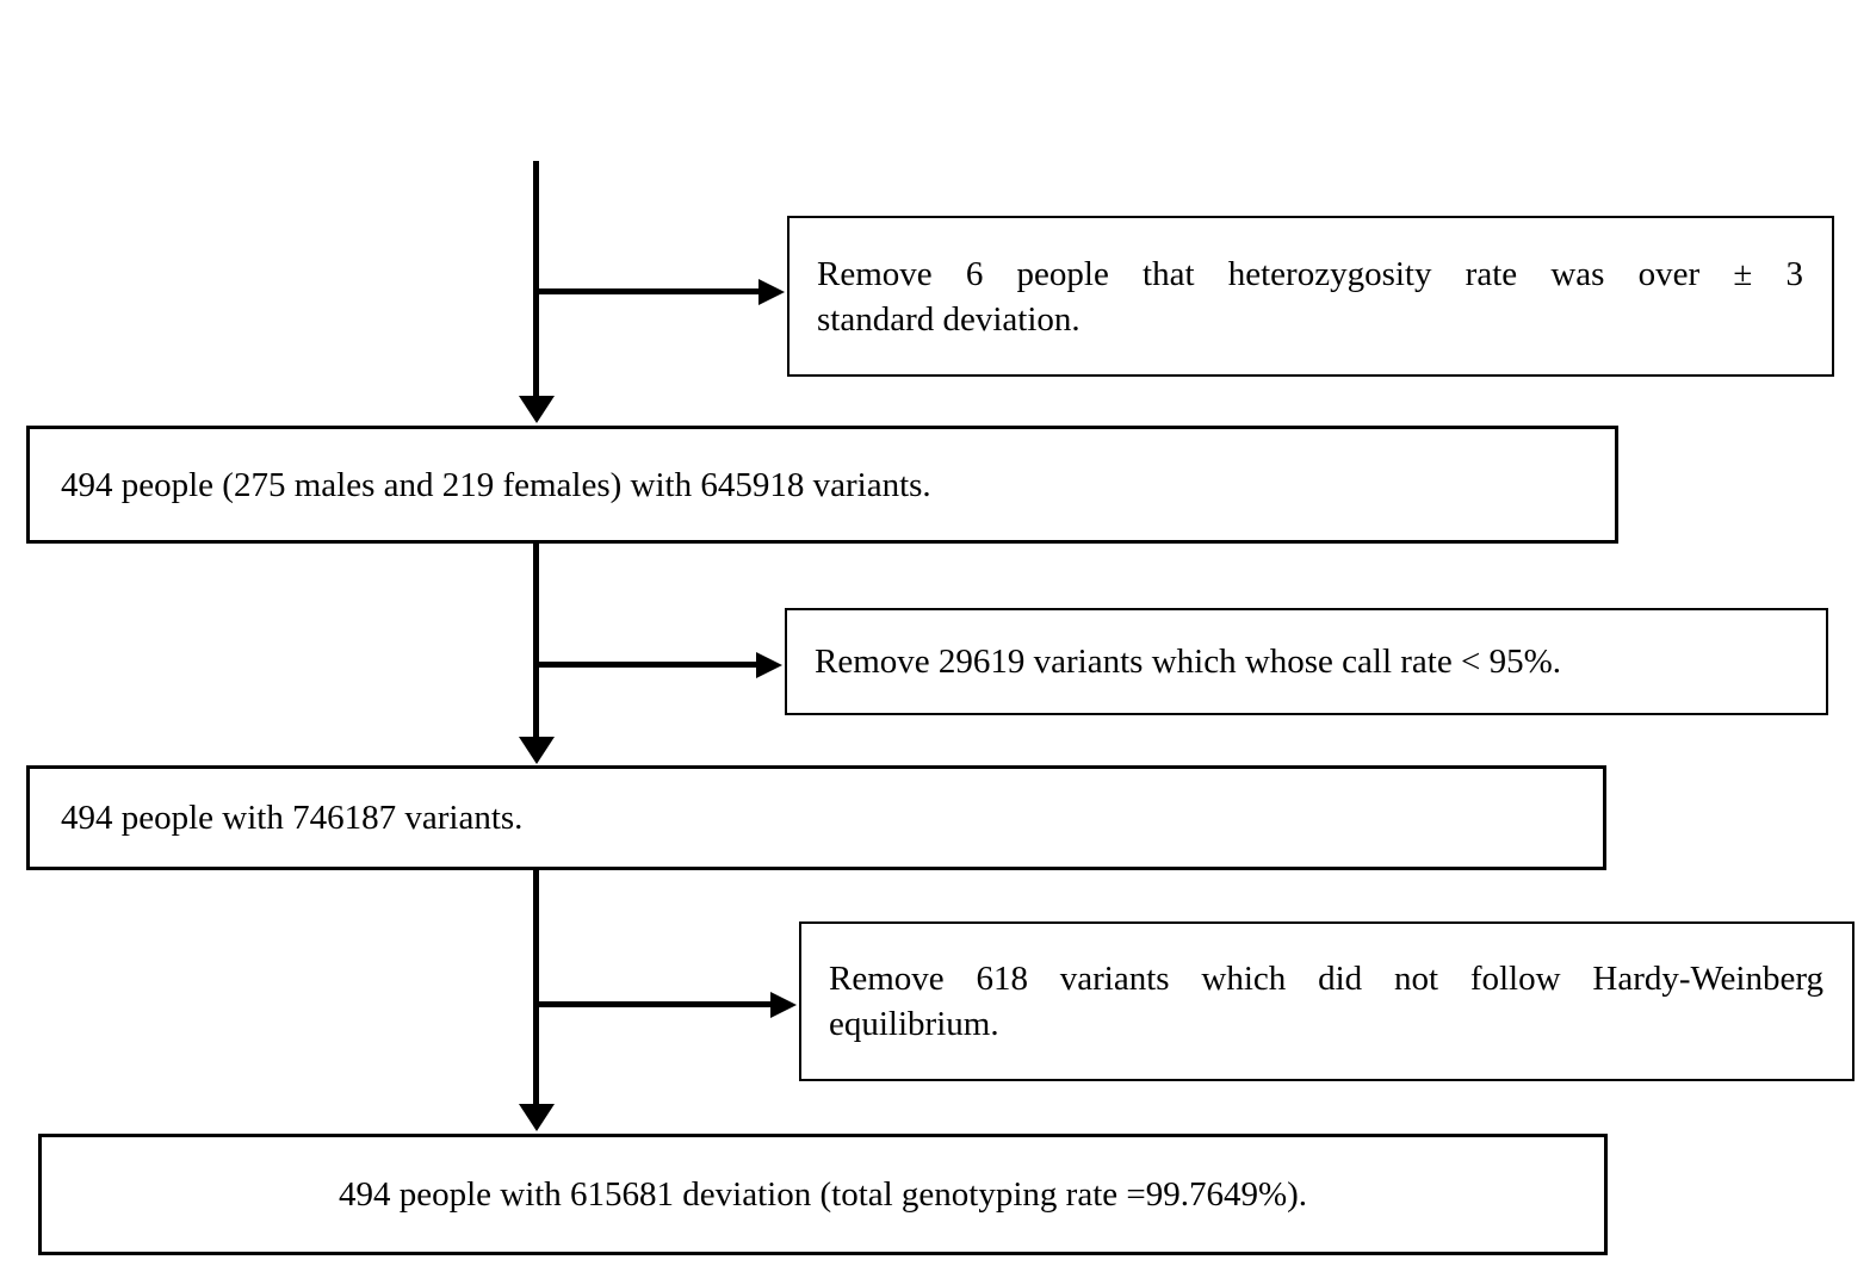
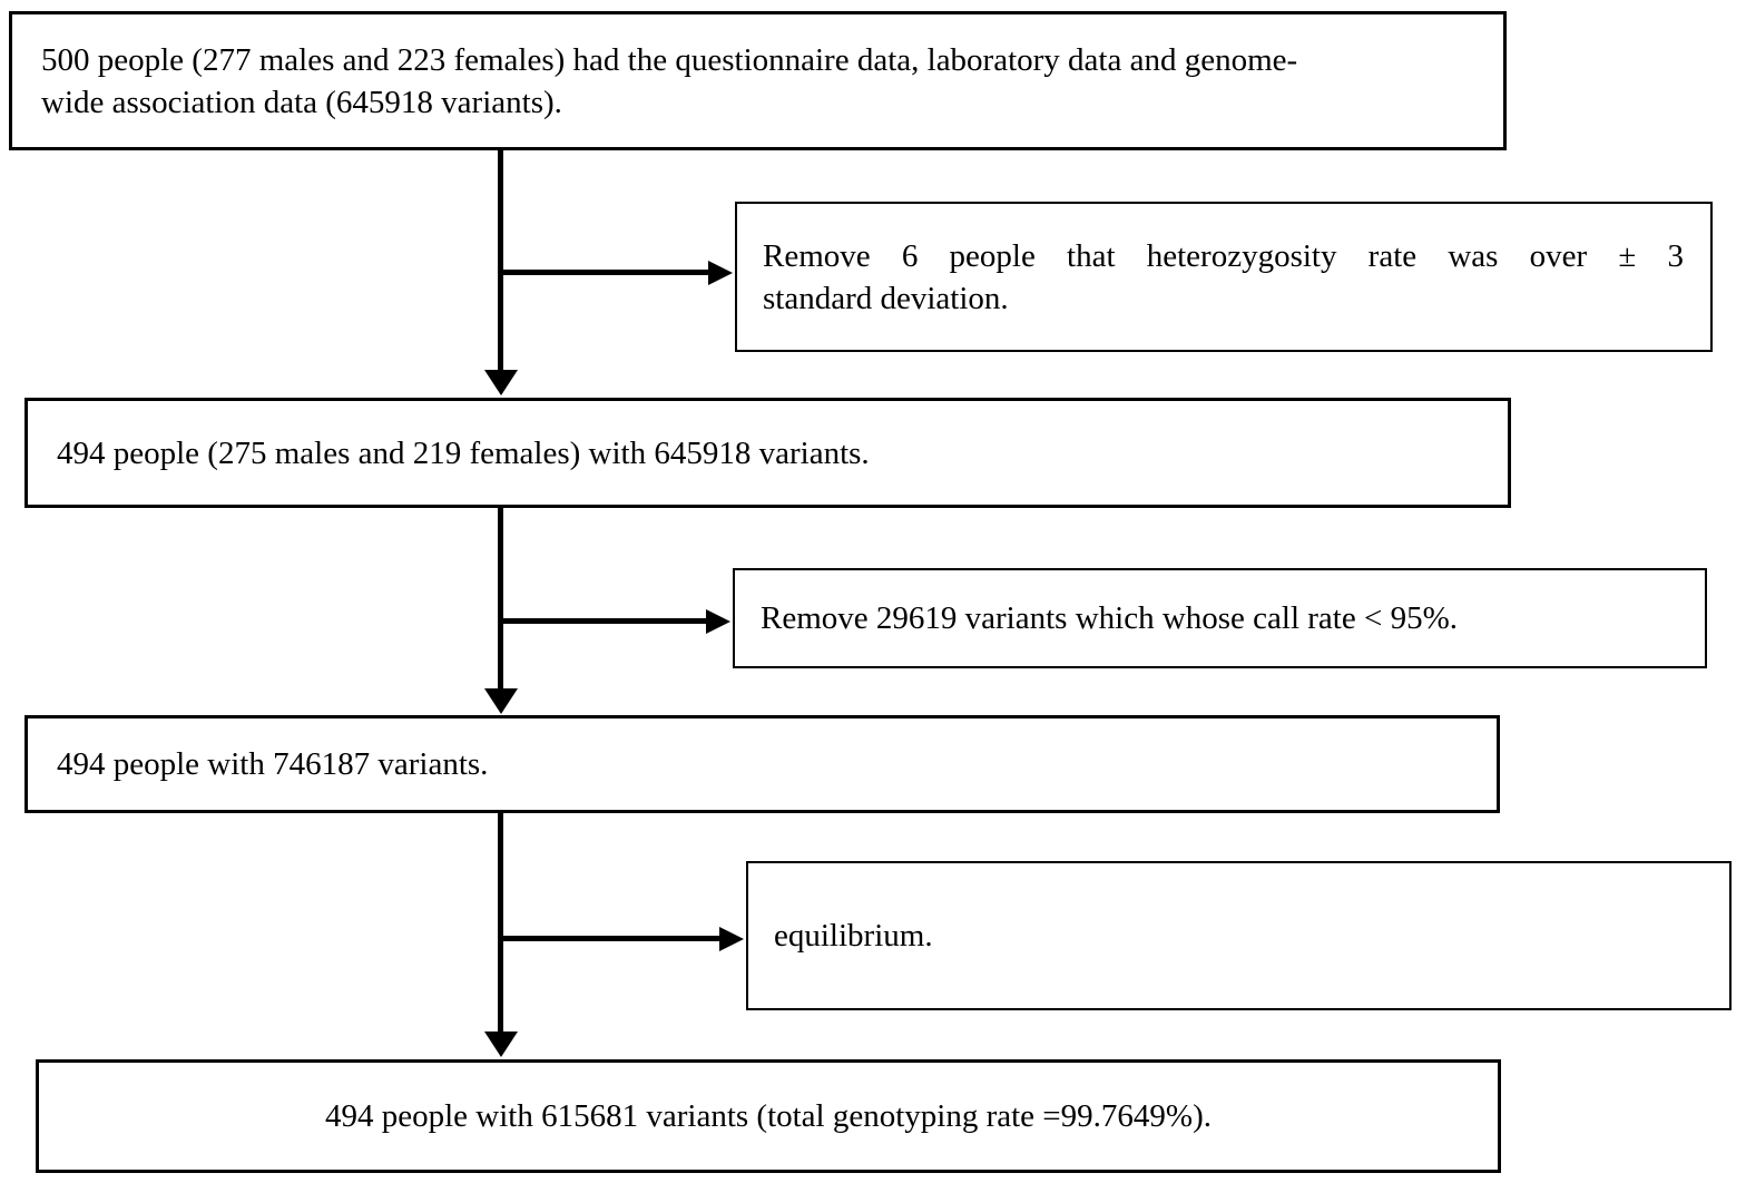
+ 500 people (277 males and 223 females) had the questionnaire data, laboratory data and genome-
+ wide association data (645918 variants).
  Remove 6 people that heterozygosity rate was over ± 3
  standard deviation.
  494 people (275 males and 219 females) with 645918 variants.
  Remove 29619 variants which whose call rate < 95%.
  494 people with 746187 variants.
- Remove 618 variants which did not follow Hardy-Weinberg
  equilibrium.
- 494 people with 615681 deviation (total genotyping rate =99.7649%).
+ 494 people with 615681 variants (total genotyping rate =99.7649%).
